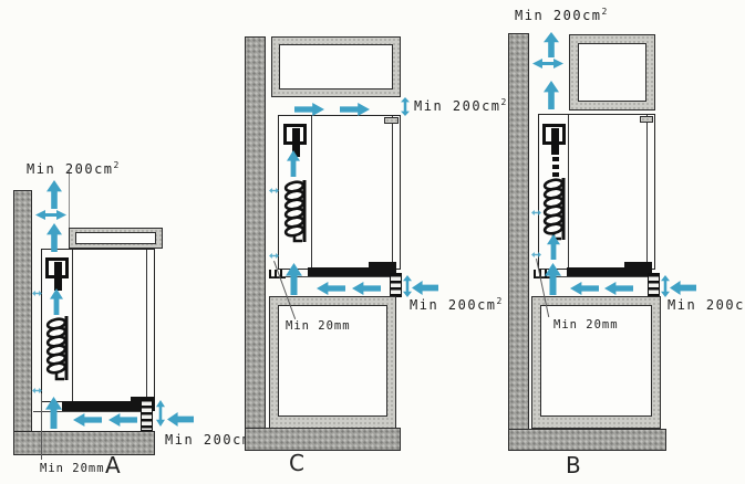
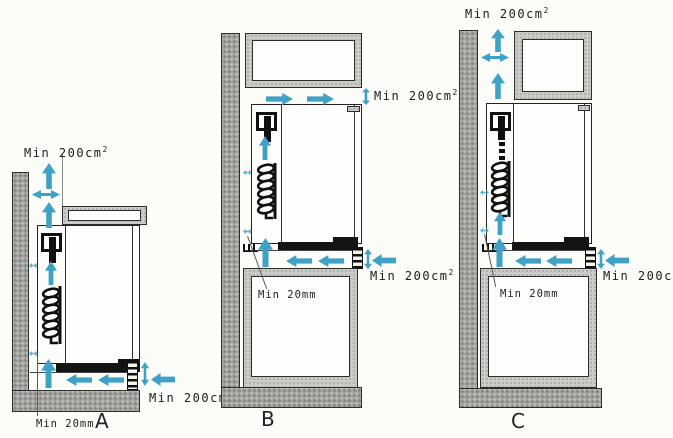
  Min 200cm2
  Min 200c
  Min 20mm
  A
  Min 200cm2
  Min 200cm2
  Min 20mm
- C
+ B
  Min 200cm2
  Min 200c
  Min 20mm
- B
+ C
